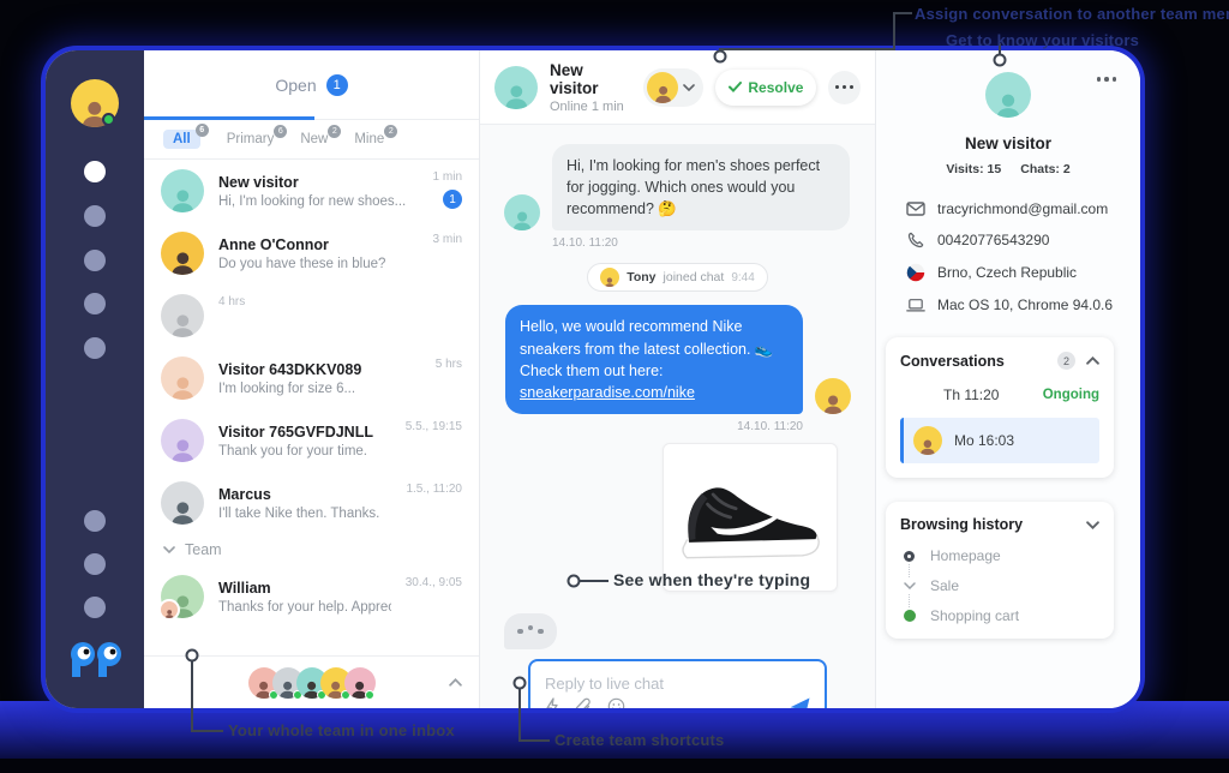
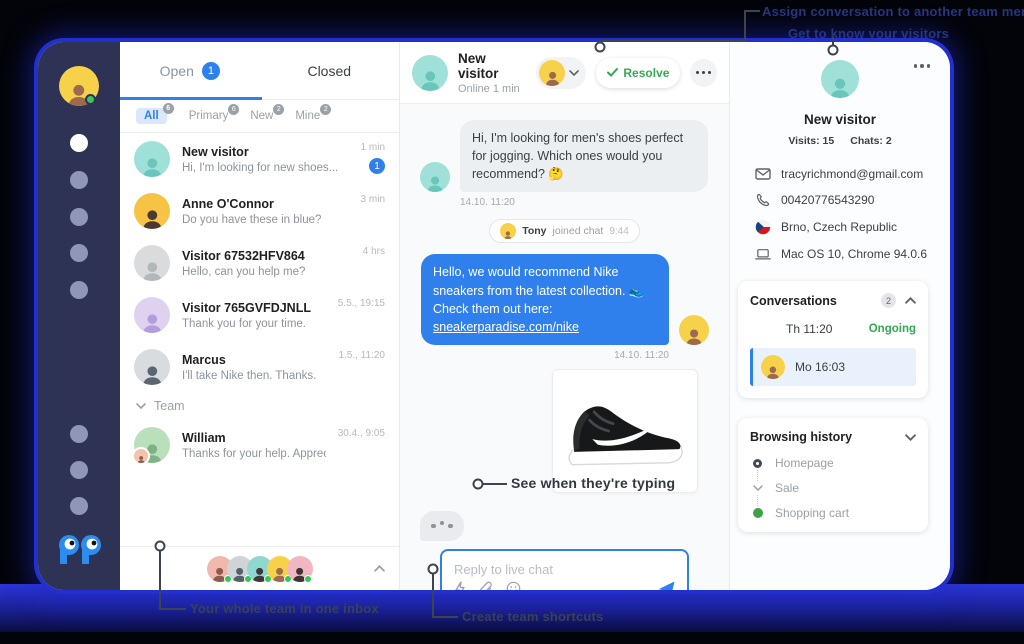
  Open
  1
+ Closed
  All
  Primary
  New
  Mine
  New visitor
  Hi, I'm looking for new shoes...
  1 min
  1
  Anne O'Connor
  Do you have these in blue?
  3 min
+ Visitor 67532HFV864
+ Hello, can you help me?
  4 hrs
- Visitor 643DKKV089
- I'm looking for size 6...
- 5 hrs
  Visitor 765GVFDJNLL
  Thank you for your time.
  5.5., 19:15
  Marcus
  I'll take Nike then. Thanks.
  1.5., 11:20
  Team
  William
  Thanks for your help. Appre
  30.4., 9:05
  New visitor
  Online 1 min
  Resolve
  Hi, I'm looking for men's shoes perfect for jogging. Which ones would you recommend? 🤔
  14.10. 11:20
  Tony
  joined chat
  9:44
  Hello, we would recommend Nike sneakers from the latest collection. 👟 Check them out here: sneakerparadise.com/nike
  14.10. 11:20
  Reply to live chat
  New visitor
  Visits: 15
  Chats: 2
  tracyrichmond@gmail.com
  00420776543290
  Brno, Czech Republic
  Mac OS 10, Chrome 94.0.6
  Conversations
  2
  Th 11:20
  Ongoing
  Mo 16:03
  Browsing history
  Homepage
  Sale
  Shopping cart
  Assign conversation to another team me
  Get to know your visitors
  See when they're typing
  Your whole team in one inbox
  Create team shortcuts
